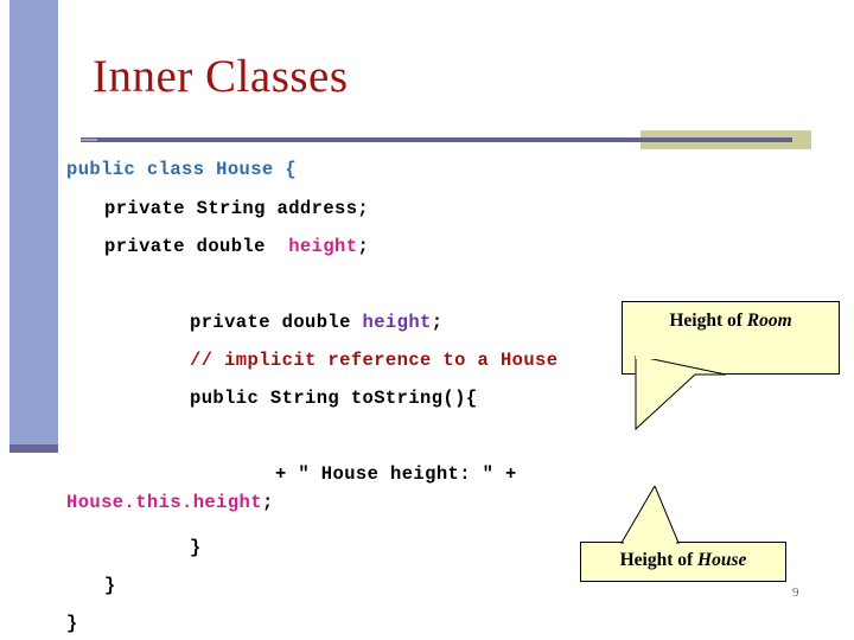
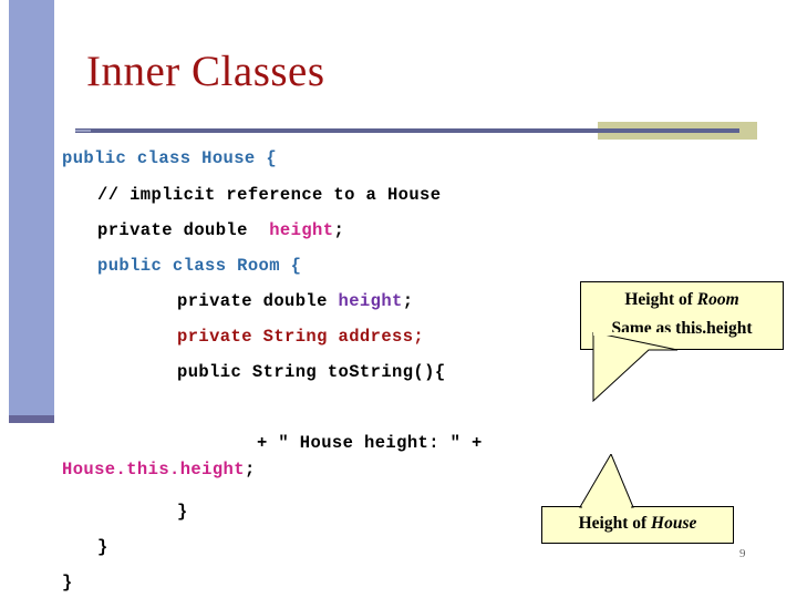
  Inner Classes
  public class House {
- private String address;
+ // implicit reference to a House
  private double height;
+ public class Room {
  private double height;
- // implicit reference to a House
+ private String address;
  public String toString(){
  + " House height: " +
  House.this.height;
  }
  }
  }
  Height of Room
+ Same as this.height
  Height of House
  9
